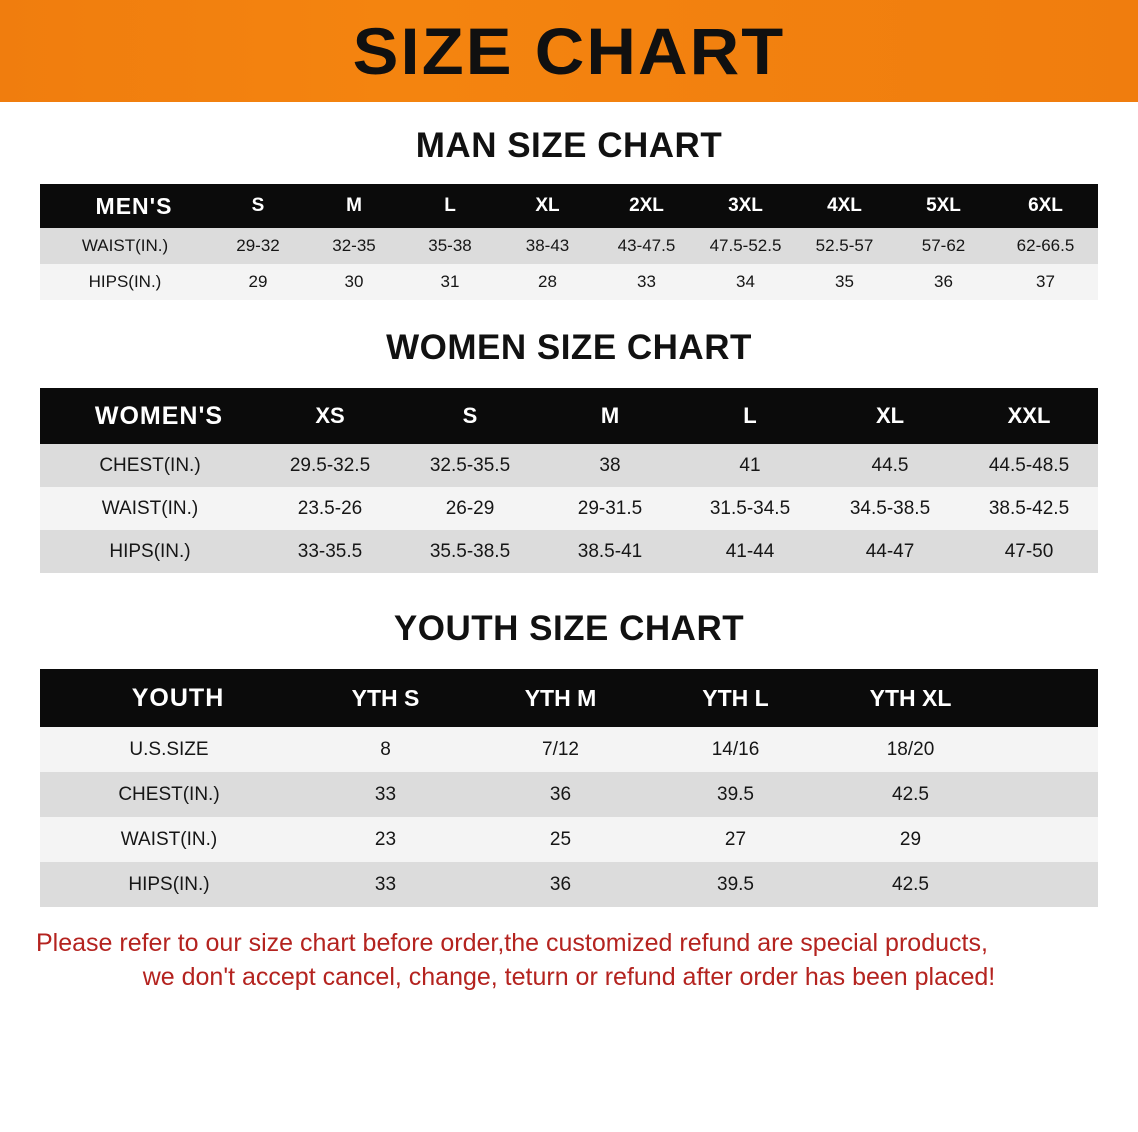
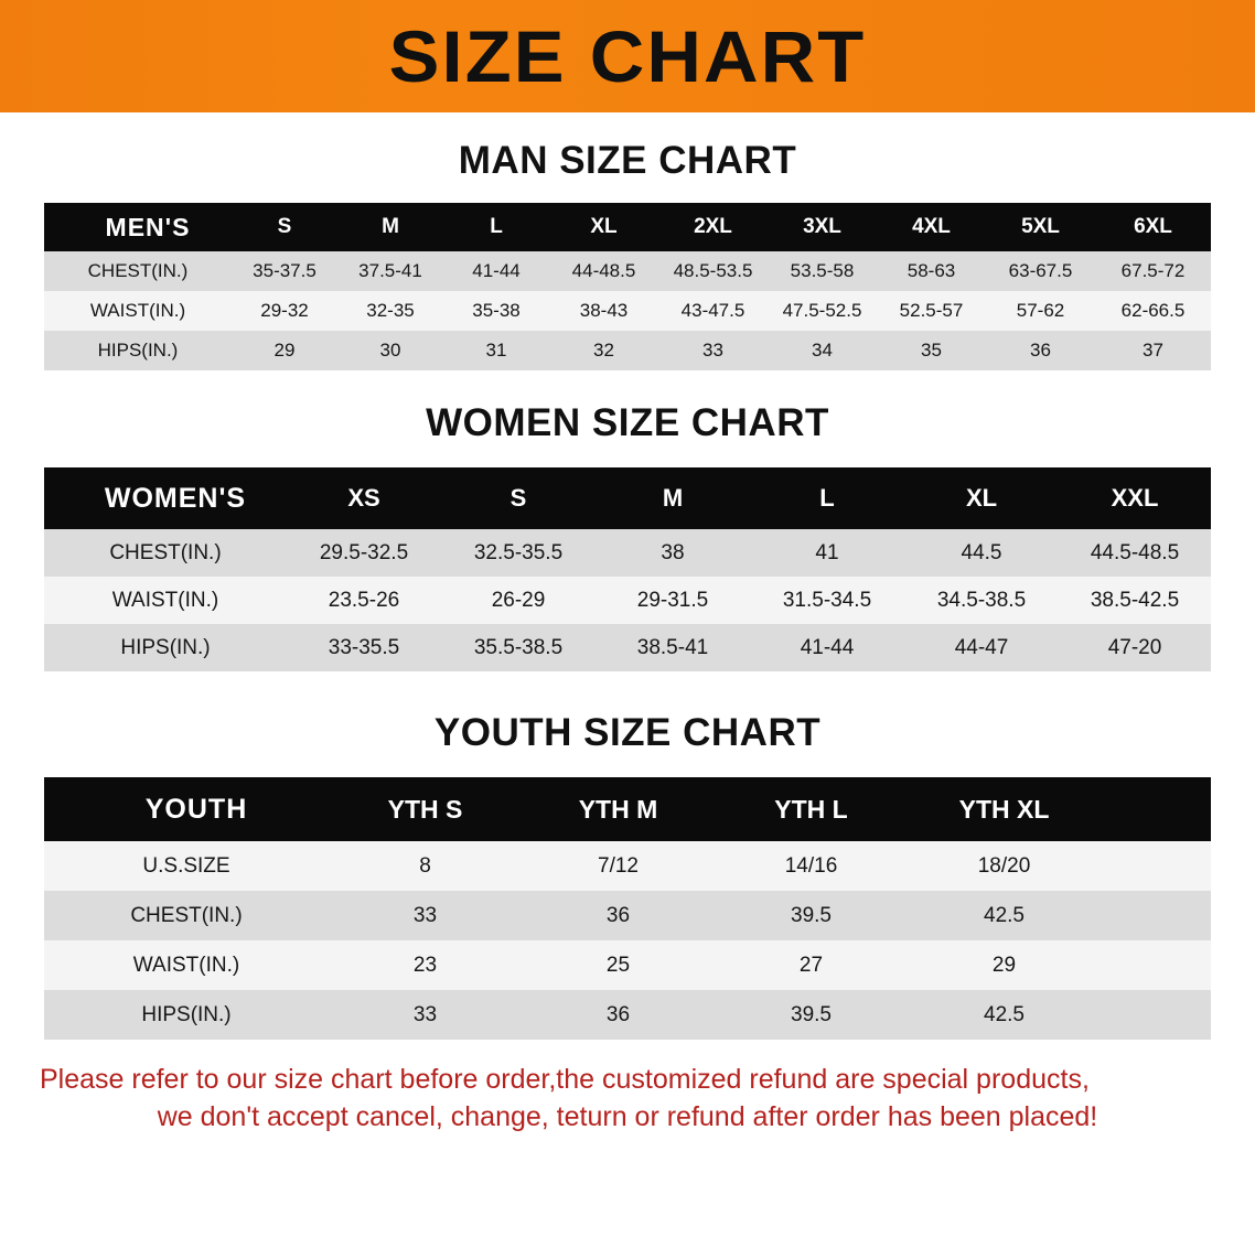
  SIZE CHART
  MAN SIZE CHART
  MEN'S	S	M	L	XL	2XL	3XL	4XL	5XL	6XL
+ CHEST(IN.)	35-37.5	37.5-41	41-44	44-48.5	48.5-53.5	53.5-58	58-63	63-67.5	67.5-72
  WAIST(IN.)	29-32	32-35	35-38	38-43	43-47.5	47.5-52.5	52.5-57	57-62	62-66.5
- HIPS(IN.)	29	30	31	28	33	34	35	36	37
+ HIPS(IN.)	29	30	31	32	33	34	35	36	37
  WOMEN SIZE CHART
  WOMEN'S	XS	S	M	L	XL	XXL
  CHEST(IN.)	29.5-32.5	32.5-35.5	38	41	44.5	44.5-48.5
  WAIST(IN.)	23.5-26	26-29	29-31.5	31.5-34.5	34.5-38.5	38.5-42.5
- HIPS(IN.)	33-35.5	35.5-38.5	38.5-41	41-44	44-47	47-50
+ HIPS(IN.)	33-35.5	35.5-38.5	38.5-41	41-44	44-47	47-20
  YOUTH SIZE CHART
  YOUTH	YTH S	YTH M	YTH L	YTH XL
  U.S.SIZE	8	7/12	14/16	18/20
  CHEST(IN.)	33	36	39.5	42.5
  WAIST(IN.)	23	25	27	29
  HIPS(IN.)	33	36	39.5	42.5
  Please refer to our size chart before order,the customized refund are special products,
  we don't accept cancel, change, teturn or refund after order has been placed!
